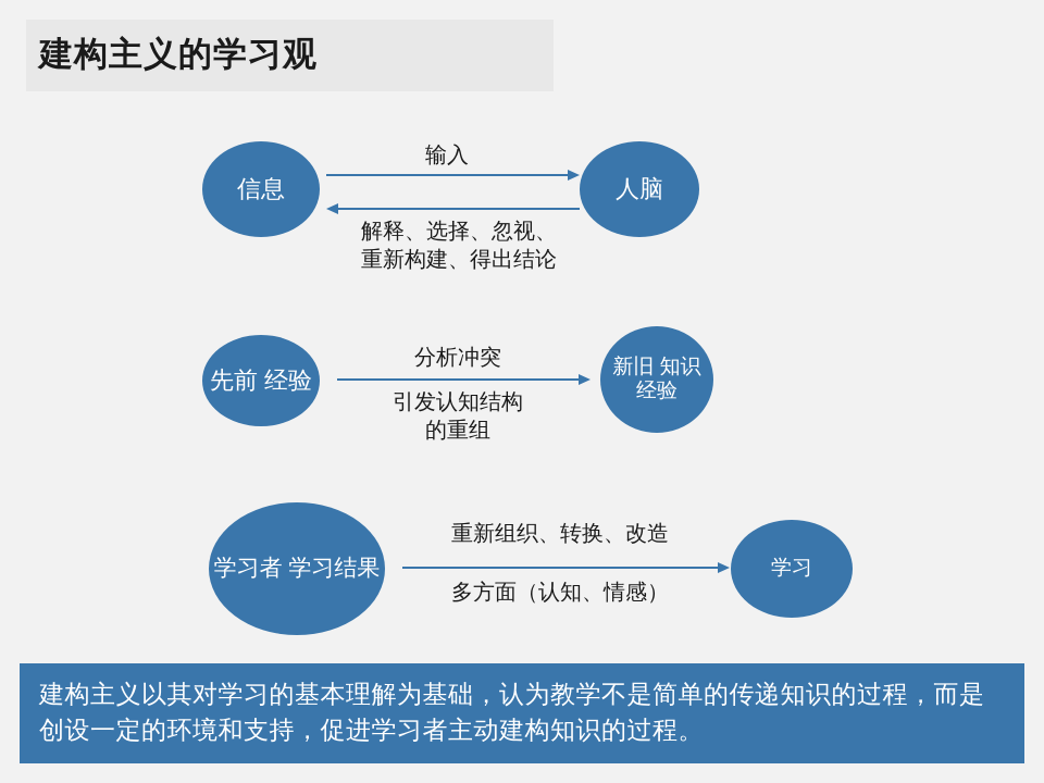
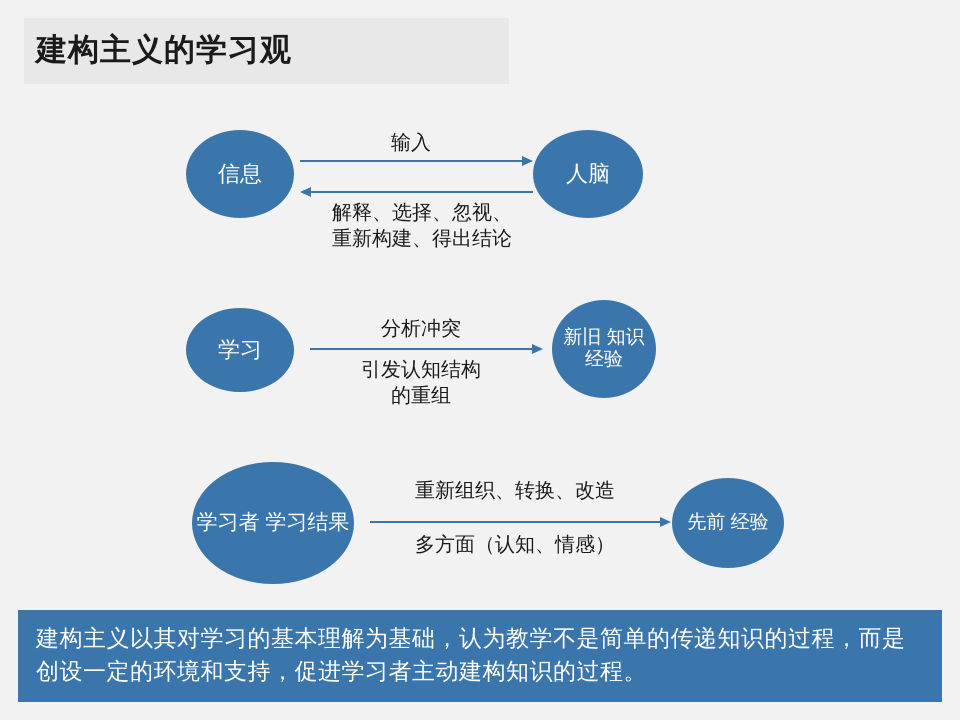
  建构主义的学习观
  信息
  人脑
  输入
  解释、选择、忽视、
  重新构建、得出结论
- 先前 经验
+ 学习
  新旧 知识 经验
  分析冲突
  引发认知结构
  的重组
  学习者 学习结果
- 学习
+ 先前 经验
  重新组织、转换、改造
  多方面（认知、情感）
  建构主义以其对学习的基本理解为基础，认为教学不是简单的传递知识的过程，而是创设一定的环境和支持，促进学习者主动建构知识的过程。
